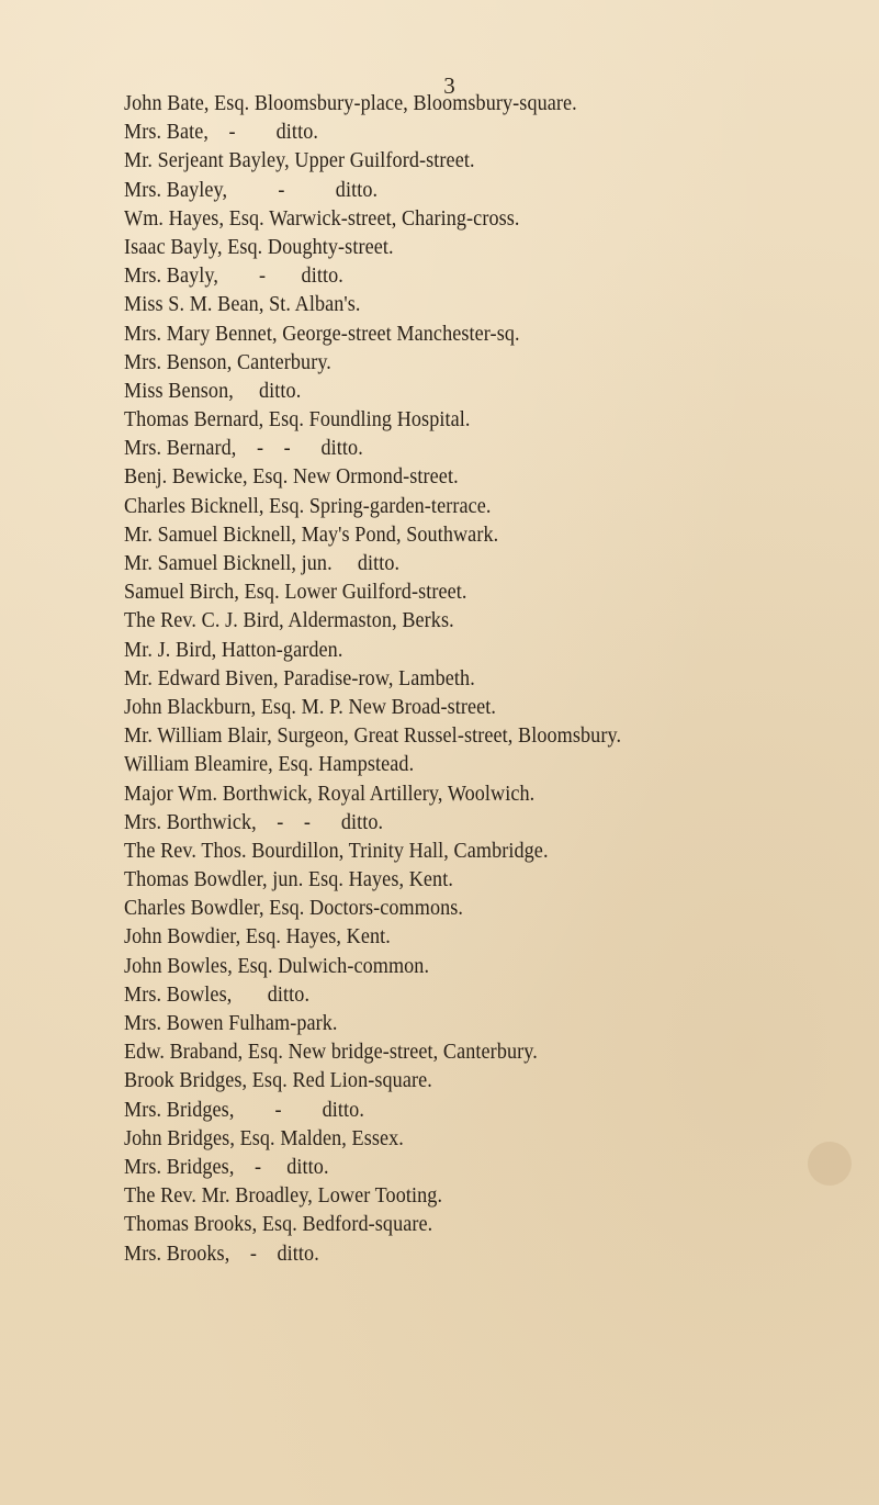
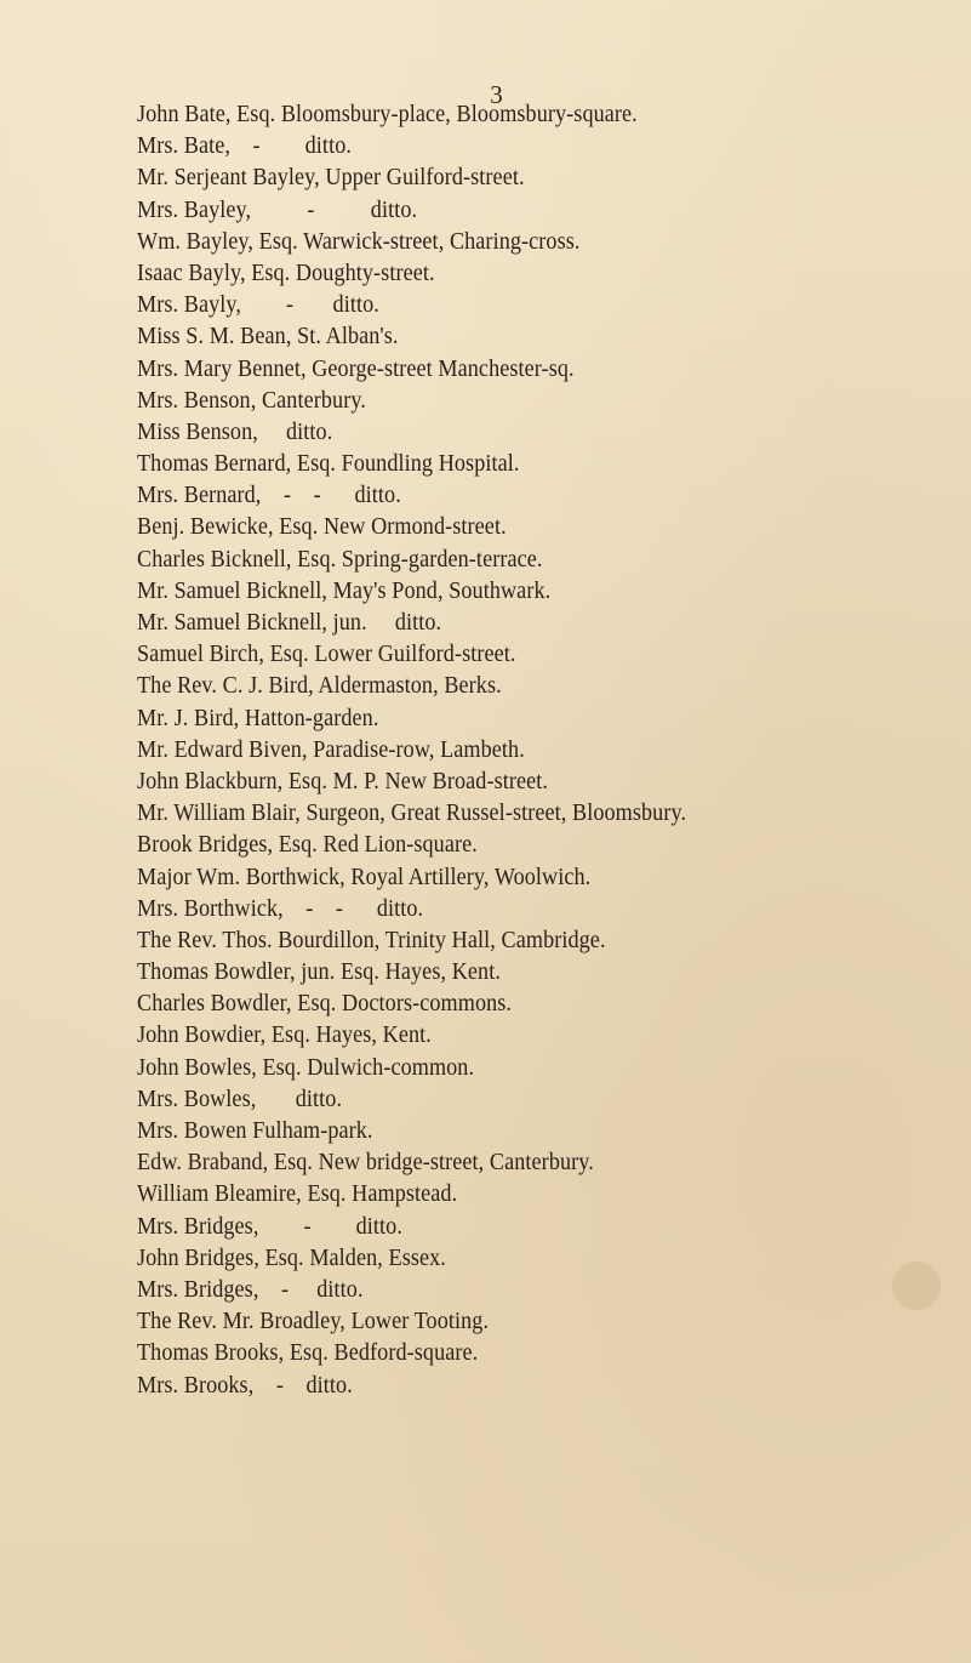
  3
  John Bate, Esq. Bloomsbury-place, Bloomsbury-square.
  Mrs. Bate, - ditto.
  Mr. Serjeant Bayley, Upper Guilford-street.
  Mrs. Bayley, - ditto.
- Wm. Hayes, Esq. Warwick-street, Charing-cross.
+ Wm. Bayley, Esq. Warwick-street, Charing-cross.
  Isaac Bayly, Esq. Doughty-street.
  Mrs. Bayly, - ditto.
  Miss S. M. Bean, St. Alban's.
  Mrs. Mary Bennet, George-street Manchester-sq.
  Mrs. Benson, Canterbury.
  Miss Benson, ditto.
  Thomas Bernard, Esq. Foundling Hospital.
  Mrs. Bernard, - - ditto.
  Benj. Bewicke, Esq. New Ormond-street.
  Charles Bicknell, Esq. Spring-garden-terrace.
  Mr. Samuel Bicknell, May's Pond, Southwark.
  Mr. Samuel Bicknell, jun. ditto.
  Samuel Birch, Esq. Lower Guilford-street.
  The Rev. C. J. Bird, Aldermaston, Berks.
  Mr. J. Bird, Hatton-garden.
  Mr. Edward Biven, Paradise-row, Lambeth.
  John Blackburn, Esq. M. P. New Broad-street.
  Mr. William Blair, Surgeon, Great Russel-street, Bloomsbury.
- William Bleamire, Esq. Hampstead.
+ Brook Bridges, Esq. Red Lion-square.
  Major Wm. Borthwick, Royal Artillery, Woolwich.
  Mrs. Borthwick, - - ditto.
  The Rev. Thos. Bourdillon, Trinity Hall, Cambridge.
  Thomas Bowdler, jun. Esq. Hayes, Kent.
  Charles Bowdler, Esq. Doctors-commons.
  John Bowdier, Esq. Hayes, Kent.
  John Bowles, Esq. Dulwich-common.
  Mrs. Bowles, ditto.
  Mrs. Bowen Fulham-park.
  Edw. Braband, Esq. New bridge-street, Canterbury.
- Brook Bridges, Esq. Red Lion-square.
+ William Bleamire, Esq. Hampstead.
  Mrs. Bridges, - ditto.
  John Bridges, Esq. Malden, Essex.
  Mrs. Bridges, - ditto.
  The Rev. Mr. Broadley, Lower Tooting.
  Thomas Brooks, Esq. Bedford-square.
  Mrs. Brooks, - ditto.
